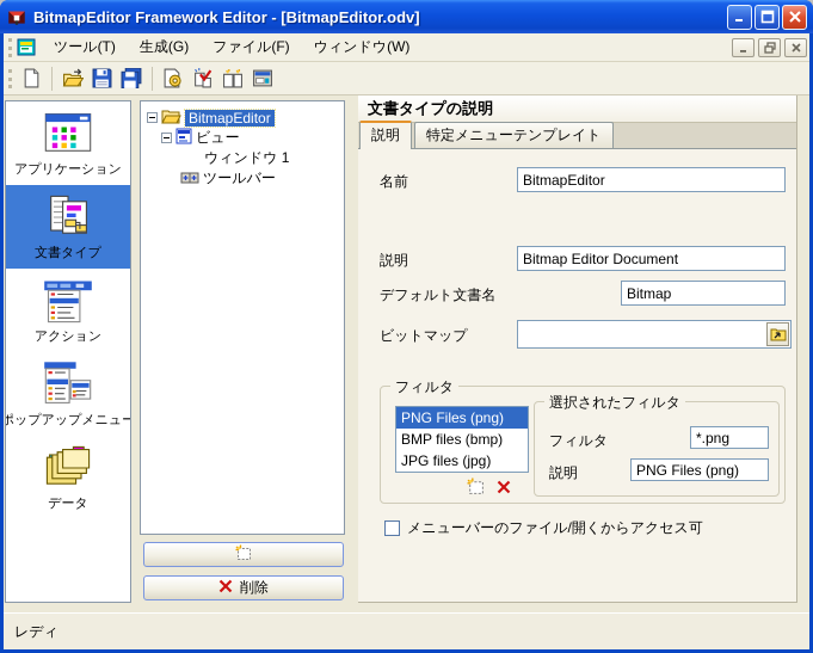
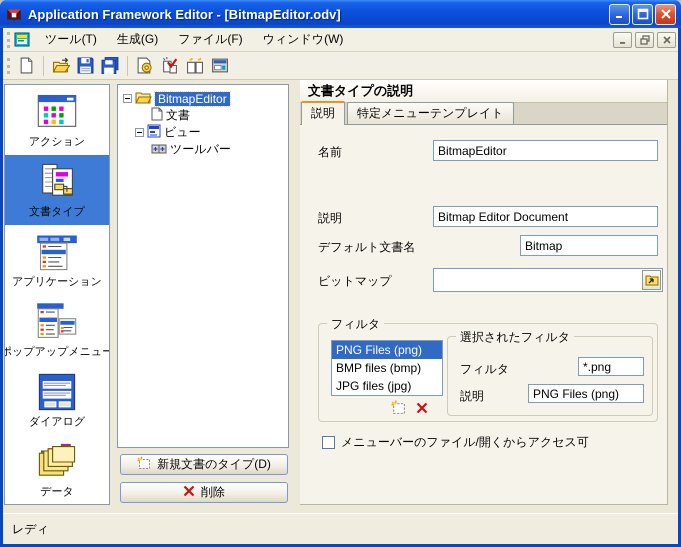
- BitmapEditor Framework Editor - [BitmapEditor.odv]
+ Application Framework Editor - [BitmapEditor.odv]
  ツール(T)
  生成(G)
  ファイル(F)
  ウィンドウ(W)
- アプリケーション
+ アクション
  文書タイプ
- アクション
+ アプリケーション
  ポップアップメニュー
+ ダイアログ
  データ
  BitmapEditor
+ 文書
  ビュー
- ウィンドウ 1
  ツールバー
+ 新規文書のタイプ(D)
  削除
  文書タイプの説明
  説明
  特定メニューテンプレイト
  名前
  BitmapEditor
  説明
  Bitmap Editor Document
  デフォルト文書名
  Bitmap
  ビットマップ
  フィルタ
  PNG Files (png)
  BMP files (bmp)
  JPG files (jpg)
  選択されたフィルタ
  フィルタ
  *.png
  説明
  PNG Files (png)
  メニューバーのファイル/開くからアクセス可
  レディ
